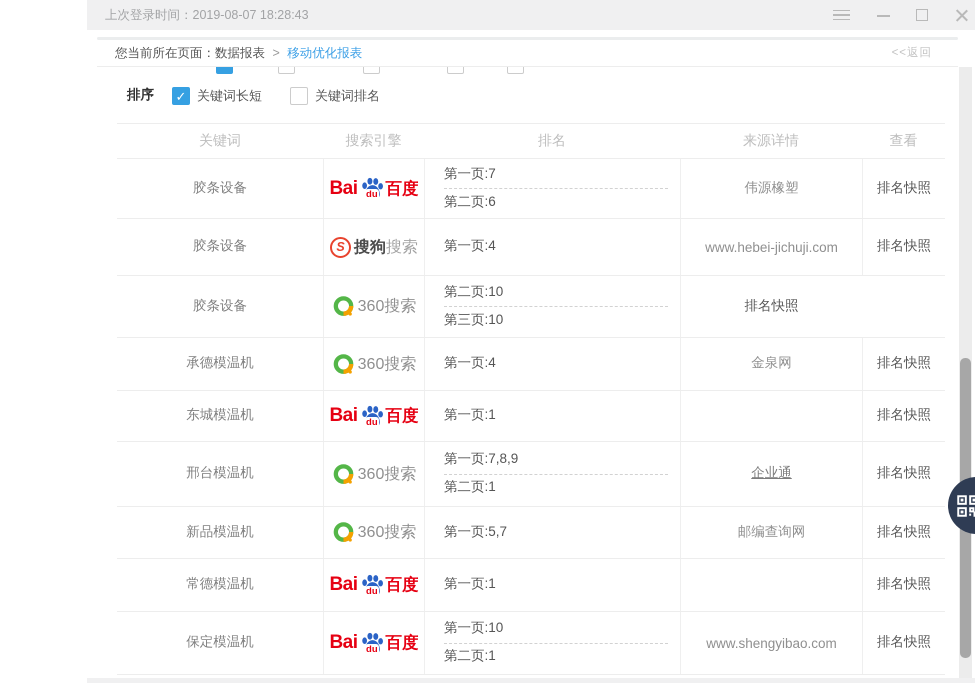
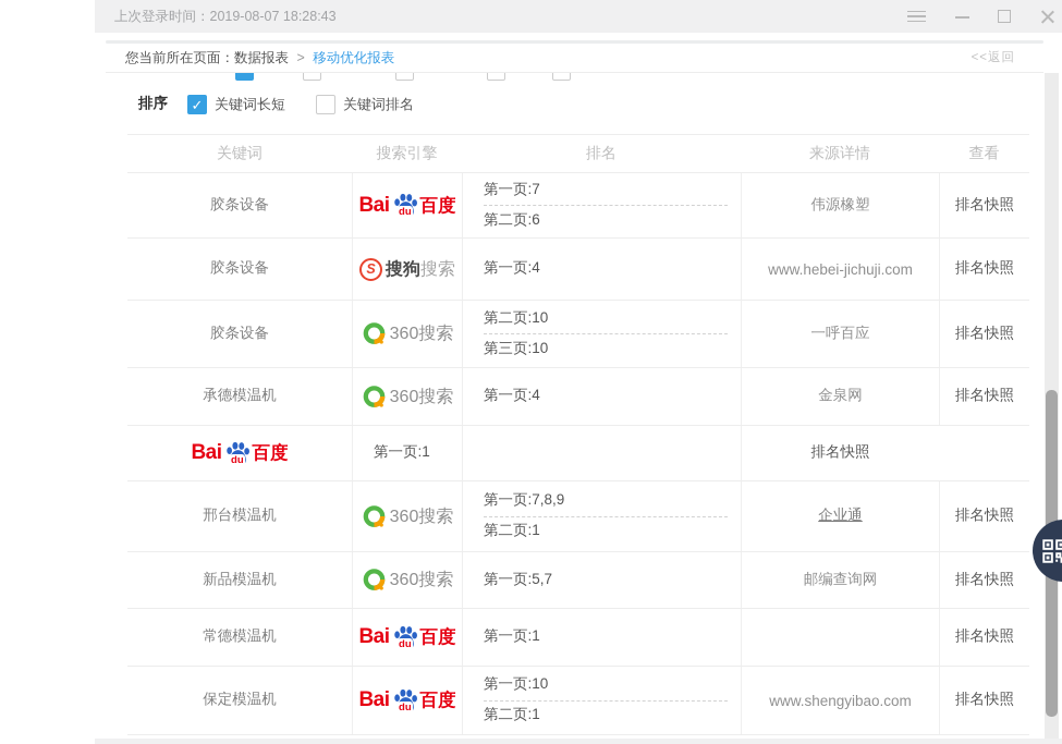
  上次登录时间：2019-08-07 18:28:43
  您当前所在页面：数据报表 > 移动优化报表
  <<返回
  排序
  关键词长短
  关键词排名
  关键词
  搜索引擎
  排名
  来源详情
  查看
  胶条设备
  Bai
  du
  百度
  第一页:7
  第二页:6
  伟源橡塑
  排名快照
  胶条设备
  S
  搜狗
  搜索
  第一页:4
  www.hebei-jichuji.com
  排名快照
  胶条设备
  360搜索
  第二页:10
  第三页:10
+ 一呼百应
  排名快照
  承德模温机
  360搜索
  第一页:4
  金泉网
  排名快照
- 东城模温机
  Bai
  du
  百度
  第一页:1
  排名快照
  邢台模温机
  360搜索
  第一页:7,8,9
  第二页:1
  企业通
  排名快照
  新品模温机
  360搜索
  第一页:5,7
  邮编查询网
  排名快照
  常德模温机
  Bai
  du
  百度
  第一页:1
  排名快照
  保定模温机
  Bai
  du
  百度
  第一页:10
  第二页:1
  www.shengyibao.com
  排名快照
